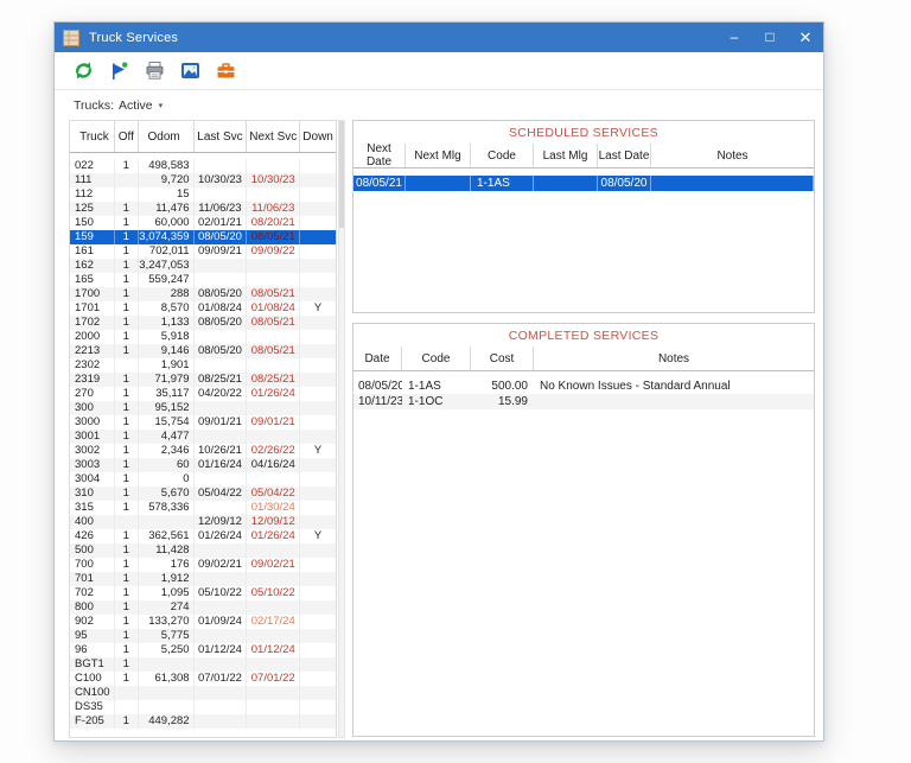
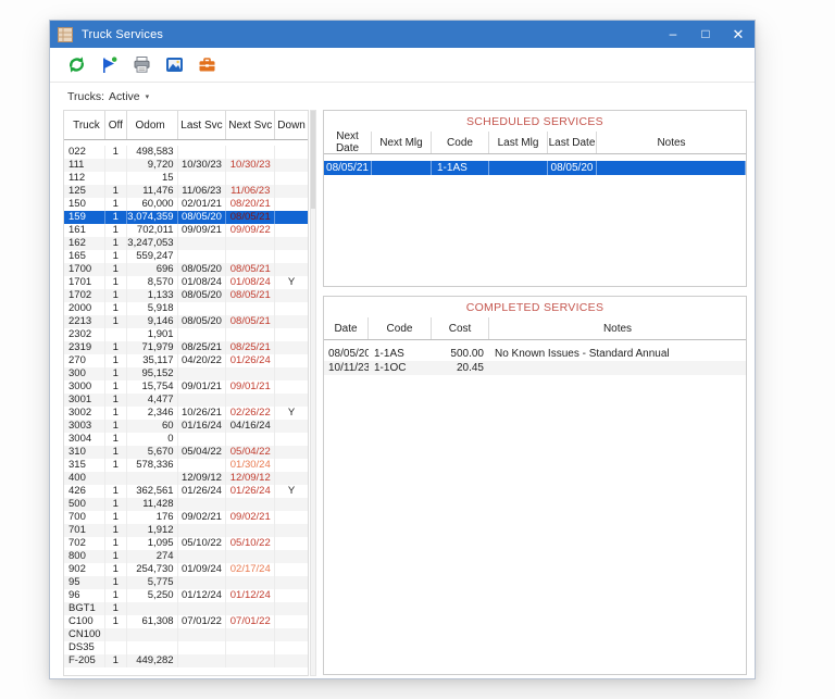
  Truck Services
  –
  □
  ✕
  Trucks:
  Active
  Truck
  Off
  Odom
  Last Svc
  Next Svc
  Down
  022
  1
  498,583
  111
  9,720
  10/30/23
  10/30/23
  112
  15
  125
  1
  11,476
  11/06/23
  11/06/23
  150
  1
  60,000
  02/01/21
  08/20/21
  159
  1
  3,074,359
  08/05/20
  08/05/21
  161
  1
  702,011
  09/09/21
  09/09/22
  162
  1
  3,247,053
  165
  1
  559,247
  1700
  1
- 288
+ 696
  08/05/20
  08/05/21
  1701
  1
  8,570
  01/08/24
  01/08/24
  Y
  1702
  1
  1,133
  08/05/20
  08/05/21
  2000
  1
  5,918
  2213
  1
  9,146
  08/05/20
  08/05/21
  2302
  1,901
  2319
  1
  71,979
  08/25/21
  08/25/21
  270
  1
  35,117
  04/20/22
  01/26/24
  300
  1
  95,152
  3000
  1
  15,754
  09/01/21
  09/01/21
  3001
  1
  4,477
  3002
  1
  2,346
  10/26/21
  02/26/22
  Y
  3003
  1
  60
  01/16/24
  04/16/24
  3004
  1
  0
  310
  1
  5,670
  05/04/22
  05/04/22
  315
  1
  578,336
  01/30/24
  400
  12/09/12
  12/09/12
  426
  1
  362,561
  01/26/24
  01/26/24
  Y
  500
  1
  11,428
  700
  1
  176
  09/02/21
  09/02/21
  701
  1
  1,912
  702
  1
  1,095
  05/10/22
  05/10/22
  800
  1
  274
  902
  1
- 133,270
+ 254,730
  01/09/24
  02/17/24
  95
  1
  5,775
  96
  1
  5,250
  01/12/24
  01/12/24
  BGT1
  1
  C100
  1
  61,308
  07/01/22
  07/01/22
  CN100
  DS35
  F-205
  1
  449,282
  SCHEDULED SERVICES
  Next Date
  Next Mlg
  Code
  Last Mlg
  Last Date
  Notes
  08/05/21
  1-1AS
  08/05/20
  COMPLETED SERVICES
  Date
  Code
  Cost
  Notes
  08/05/20
  1-1AS
  500.00
  No Known Issues - Standard Annual
  10/11/23
  1-1OC
- 15.99
+ 20.45
